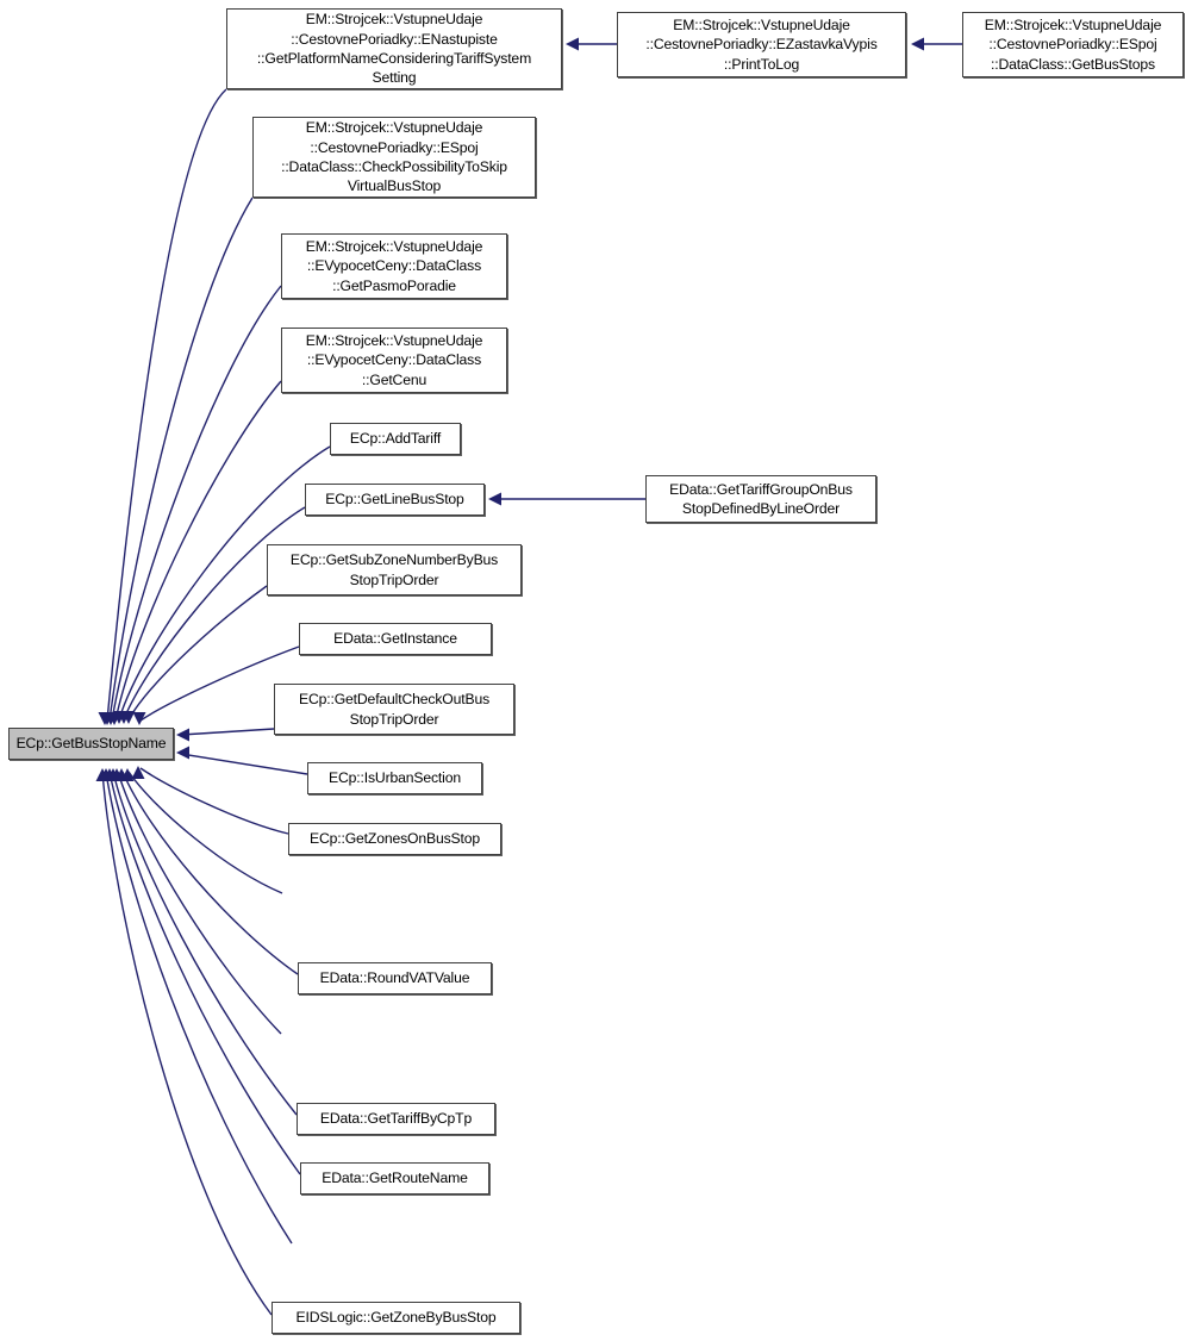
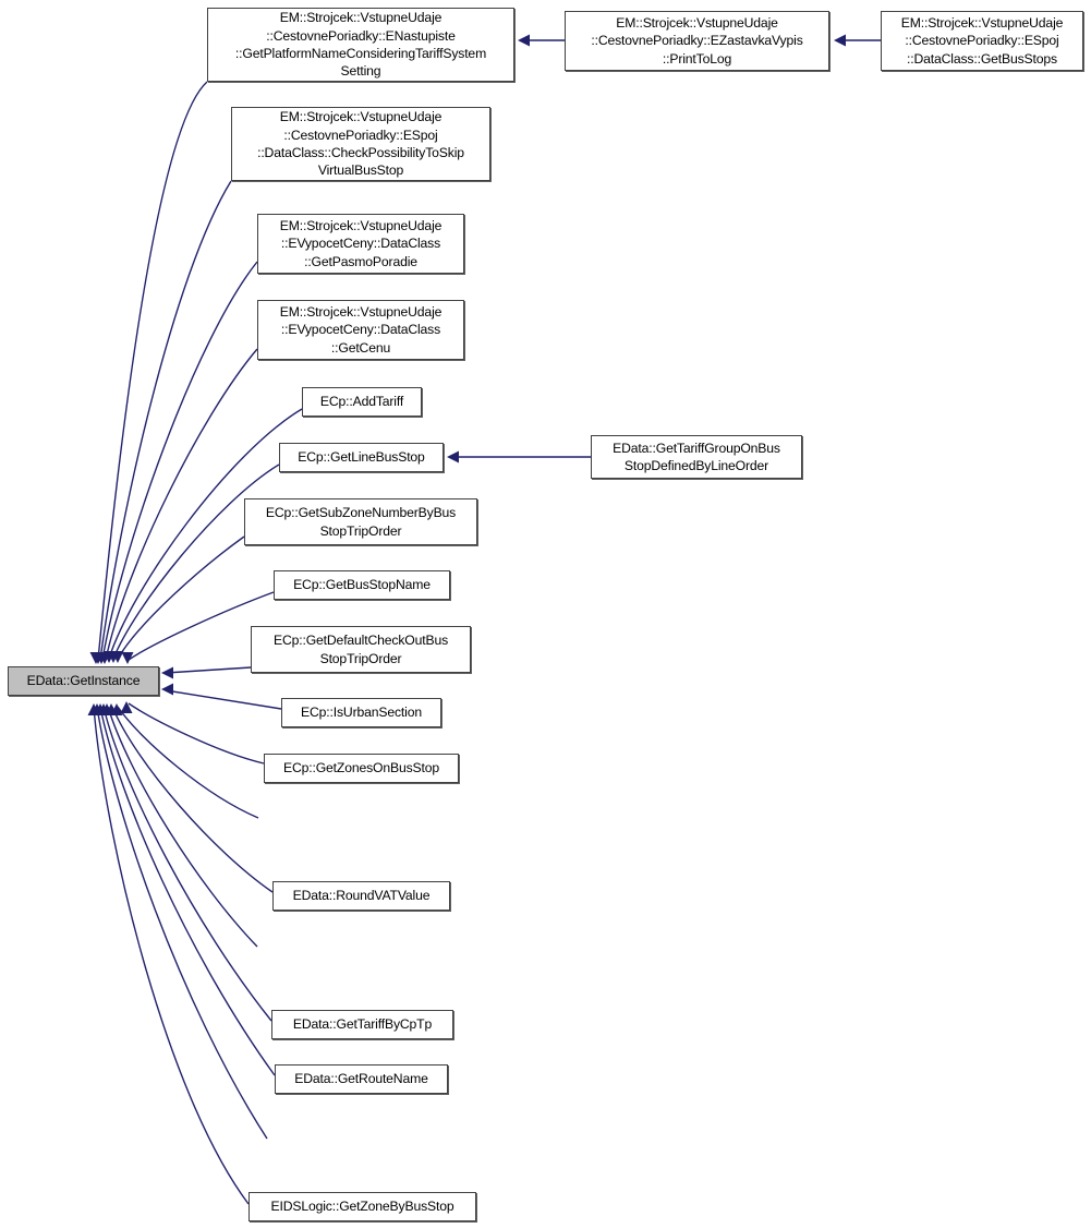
- ECp::GetBusStopName
+ EData::GetInstance
  EM::Strojcek::VstupneUdaje
  ::CestovnePoriadky::ENastupiste
  ::GetPlatformNameConsideringTariffSystem
  Setting
  EM::Strojcek::VstupneUdaje
  ::CestovnePoriadky::ESpoj
  ::DataClass::CheckPossibilityToSkip
  VirtualBusStop
  EM::Strojcek::VstupneUdaje
  ::EVypocetCeny::DataClass
  ::GetPasmoPoradie
  EM::Strojcek::VstupneUdaje
  ::EVypocetCeny::DataClass
  ::GetCenu
  ECp::AddTariff
  ECp::GetLineBusStop
  ECp::GetSubZoneNumberByBus
  StopTripOrder
- EData::GetInstance
+ ECp::GetBusStopName
  ECp::GetDefaultCheckOutBus
  StopTripOrder
  ECp::IsUrbanSection
  ECp::GetZonesOnBusStop
  EData::RoundVATValue
  EData::GetTariffByCpTp
  EData::GetRouteName
  EIDSLogic::GetZoneByBusStop
  EM::Strojcek::VstupneUdaje
  ::CestovnePoriadky::EZastavkaVypis
  ::PrintToLog
  EData::GetTariffGroupOnBus
  StopDefinedByLineOrder
  EM::Strojcek::VstupneUdaje
  ::CestovnePoriadky::ESpoj
  ::DataClass::GetBusStops
